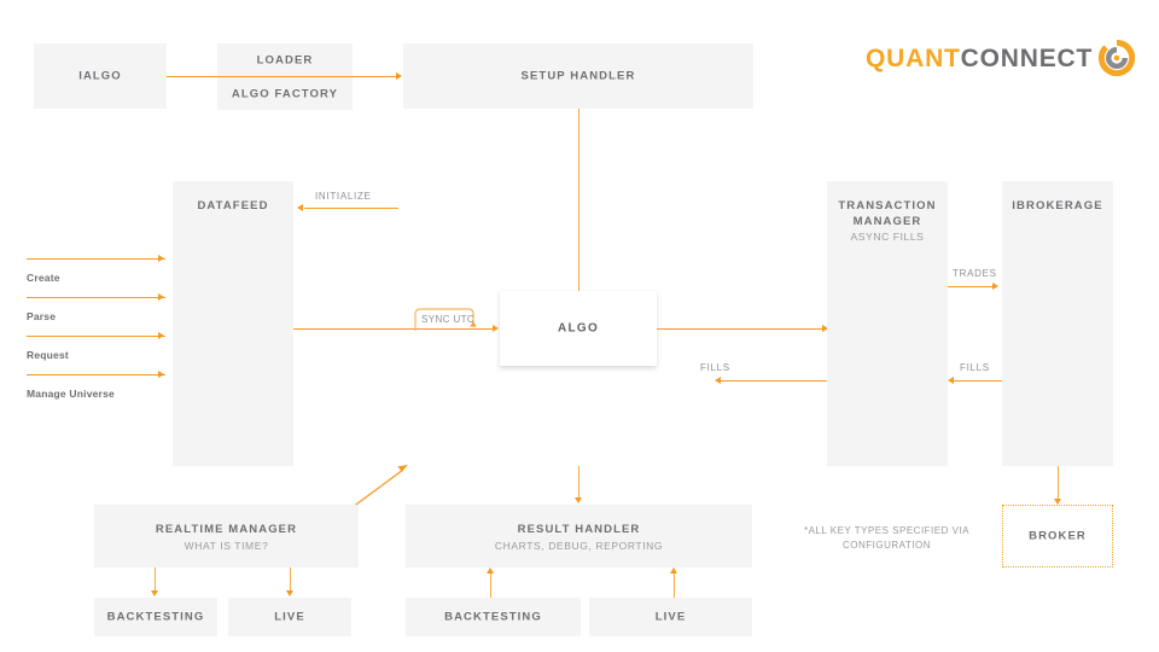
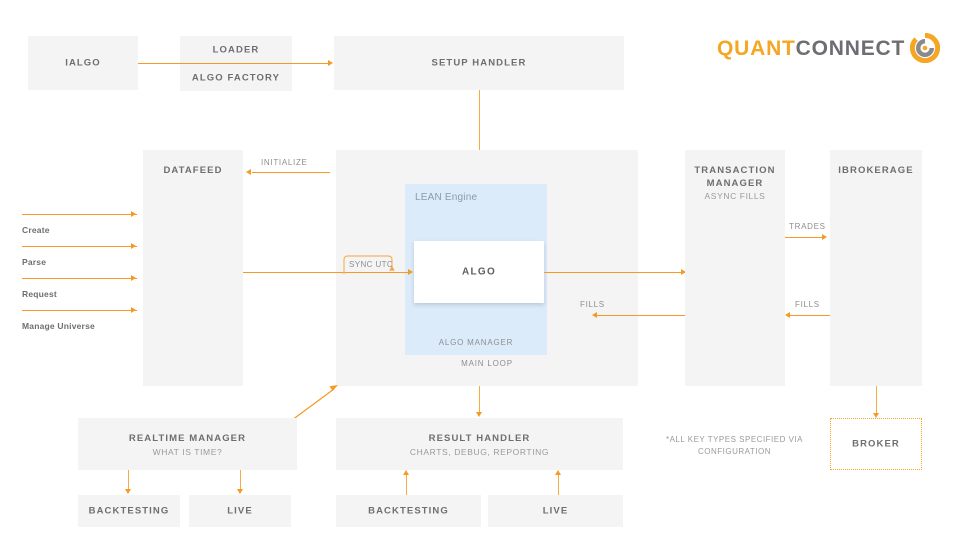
  QUANTCONNECT
  IALGO
  LOADER
  ALGO FACTORY
  SETUP HANDLER
  DATAFEED
  INITIALIZE
+ MAIN LOOP
+ LEAN Engine
+ ALGO MANAGER
  ALGO
  SYNC UTC
  FILLS
  TRANSACTION
  MANAGER
  ASYNC FILLS
  IBROKERAGE
  TRADES
  FILLS
  Create
  Parse
  Request
  Manage Universe
  REALTIME MANAGER
  WHAT IS TIME?
  RESULT HANDLER
  CHARTS, DEBUG, REPORTING
  BACKTESTING
  LIVE
  BACKTESTING
  LIVE
  BROKER
  *ALL KEY TYPES SPECIFIED VIA
  CONFIGURATION
